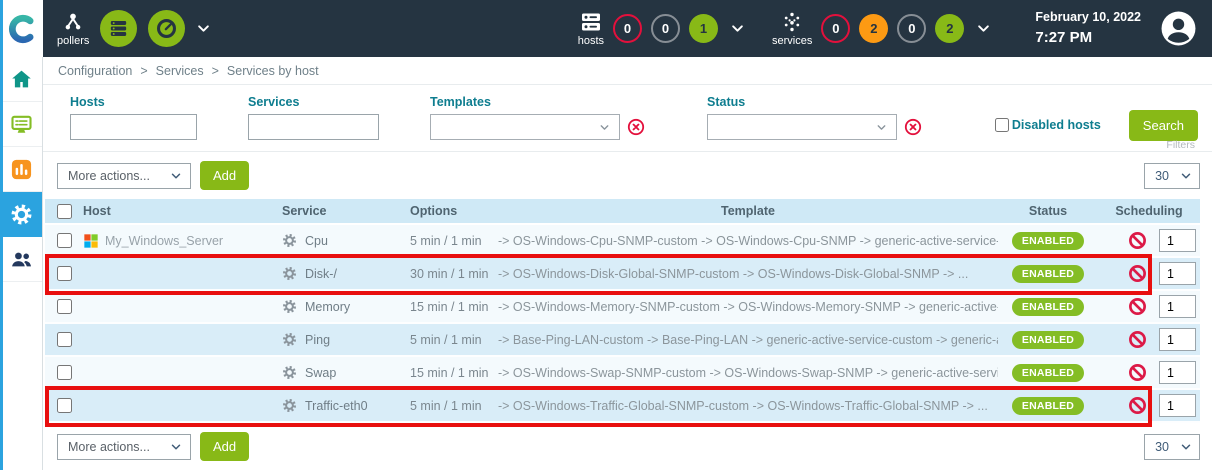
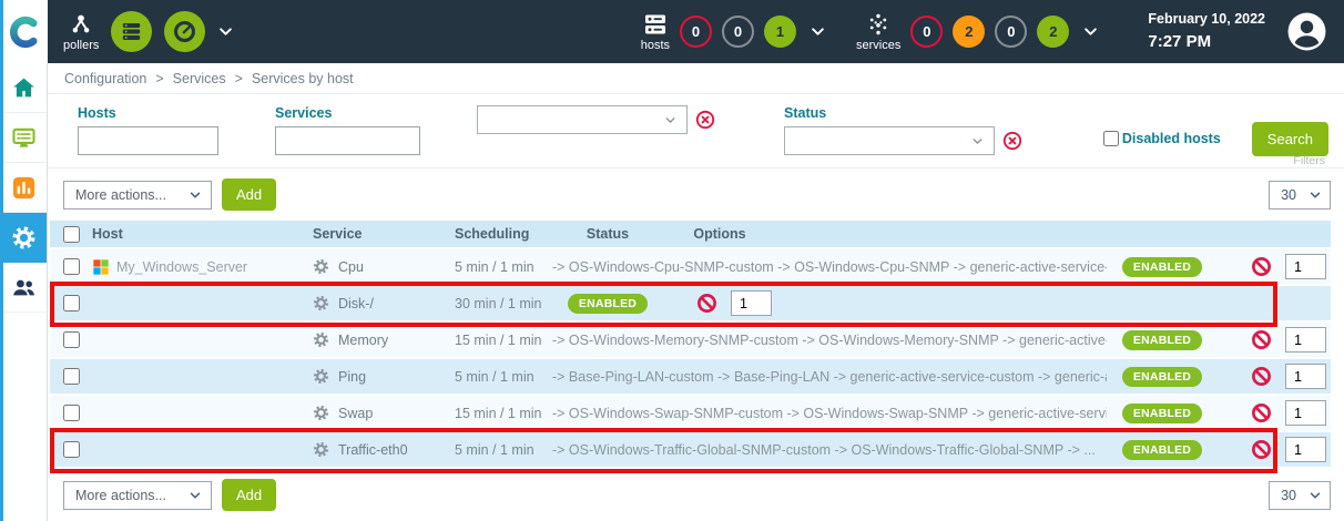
  pollers
  hosts
  0
  0
  1
  services
  0
  2
  0
  2
  February 10, 2022
  7:27 PM
  Configuration
  >
  Services
  >
  Services by host
  Hosts
  Services
- Templates
  Status
  Disabled hosts
  Search
  Filters
  More actions...
  Add
  30
  Host
  Service
- Options
+ Scheduling
- Template
  Status
- Scheduling
+ Options
  My_Windows_Server
  Cpu
  5 min / 1 min
  -> OS-Windows-Cpu-SNMP-custom -> OS-Windows-Cpu-SNMP -> generic-active-service
  ENABLED
  1
  Disk-/
  30 min / 1 min
- -> OS-Windows-Disk-Global-SNMP-custom -> OS-Windows-Disk-Global-SNMP -> ...
  ENABLED
  1
  Memory
  15 min / 1 min
  -> OS-Windows-Memory-SNMP-custom -> OS-Windows-Memory-SNMP -> generic-active
  ENABLED
  1
  Ping
  5 min / 1 min
  -> Base-Ping-LAN-custom -> Base-Ping-LAN -> generic-active-service-custom -> generic-
  ENABLED
  1
  Swap
  15 min / 1 min
  -> OS-Windows-Swap-SNMP-custom -> OS-Windows-Swap-SNMP -> generic-active-serv
  ENABLED
  1
  Traffic-eth0
  5 min / 1 min
  -> OS-Windows-Traffic-Global-SNMP-custom -> OS-Windows-Traffic-Global-SNMP -> ...
  ENABLED
  1
  More actions...
  Add
  30
